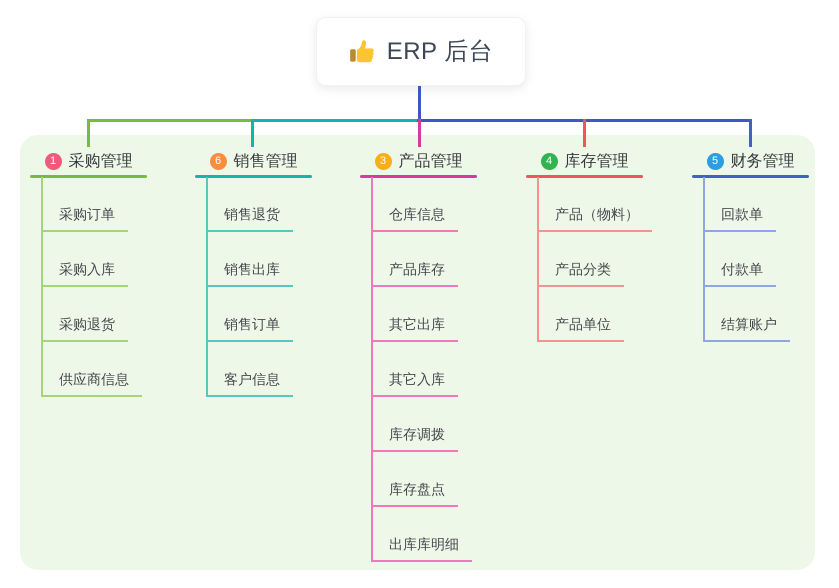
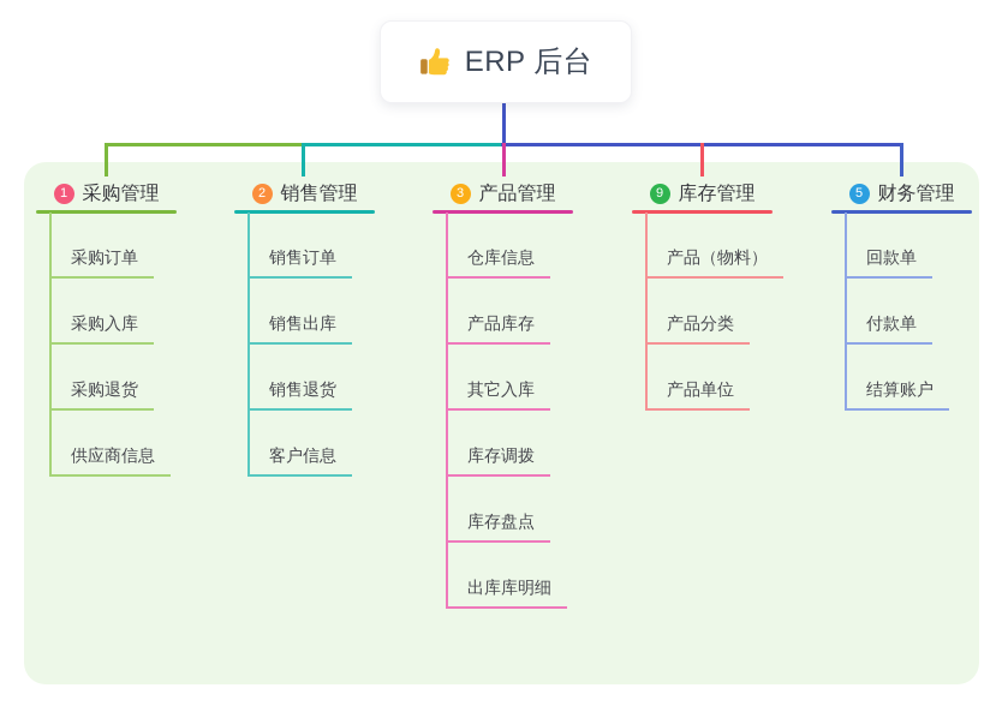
  ERP 后台
  1
  采购管理
  采购订单
  采购入库
  采购退货
  供应商信息
- 6
+ 2
  销售管理
- 销售退货
+ 销售订单
  销售出库
- 销售订单
+ 销售退货
  客户信息
  3
  产品管理
  仓库信息
  产品库存
- 其它出库
  其它入库
  库存调拨
  库存盘点
  出库库明细
- 4
+ 9
  库存管理
  产品（物料）
  产品分类
  产品单位
  5
  财务管理
  回款单
  付款单
  结算账户
